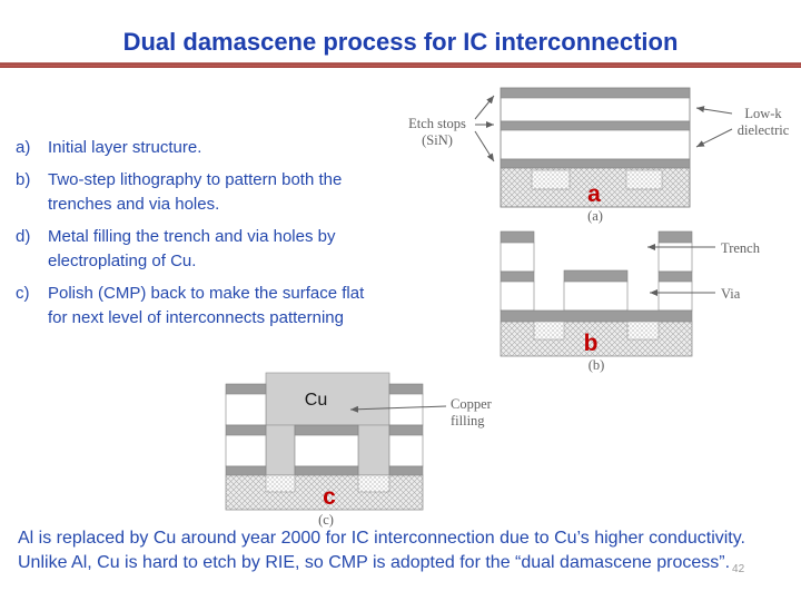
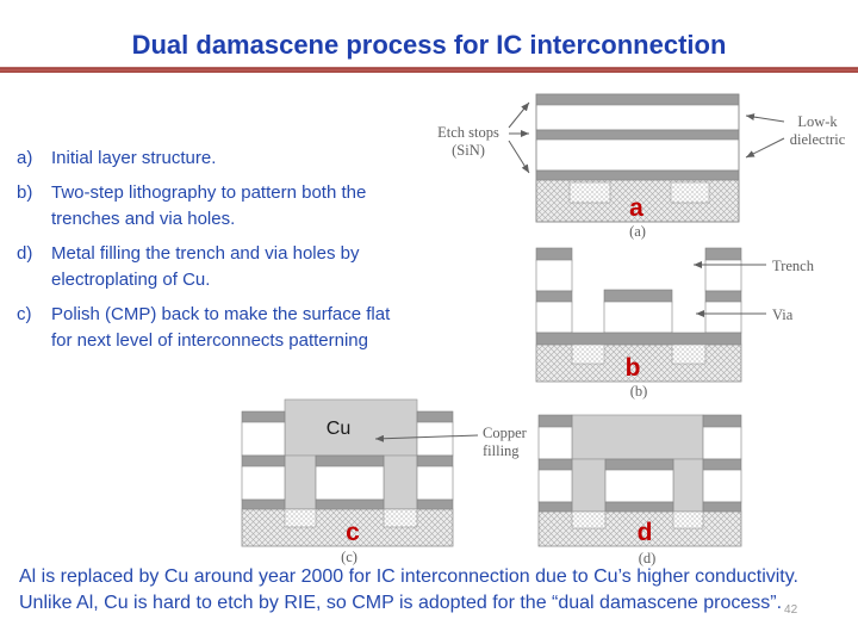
  Dual damascene process for IC interconnection
  a)
  Initial layer structure.
  b)
  Two-step lithography to pattern both the
  trenches and via holes.
  d)
  Metal filling the trench and via holes by
  electroplating of Cu.
  c)
  Polish (CMP) back to make the surface flat
  for next level of interconnects patterning
  Etch stops
  (SiN)
  Low-k
  dielectric
  a
  (a)
  Trench
  Via
  b
  (b)
  Cu
  Copper
  filling
  c
  (c)
+ d
+ (d)
  Al is replaced by Cu around year 2000 for IC interconnection due to Cu’s higher conductivity.
  Unlike Al, Cu is hard to etch by RIE, so CMP is adopted for the “dual damascene process”. 42
